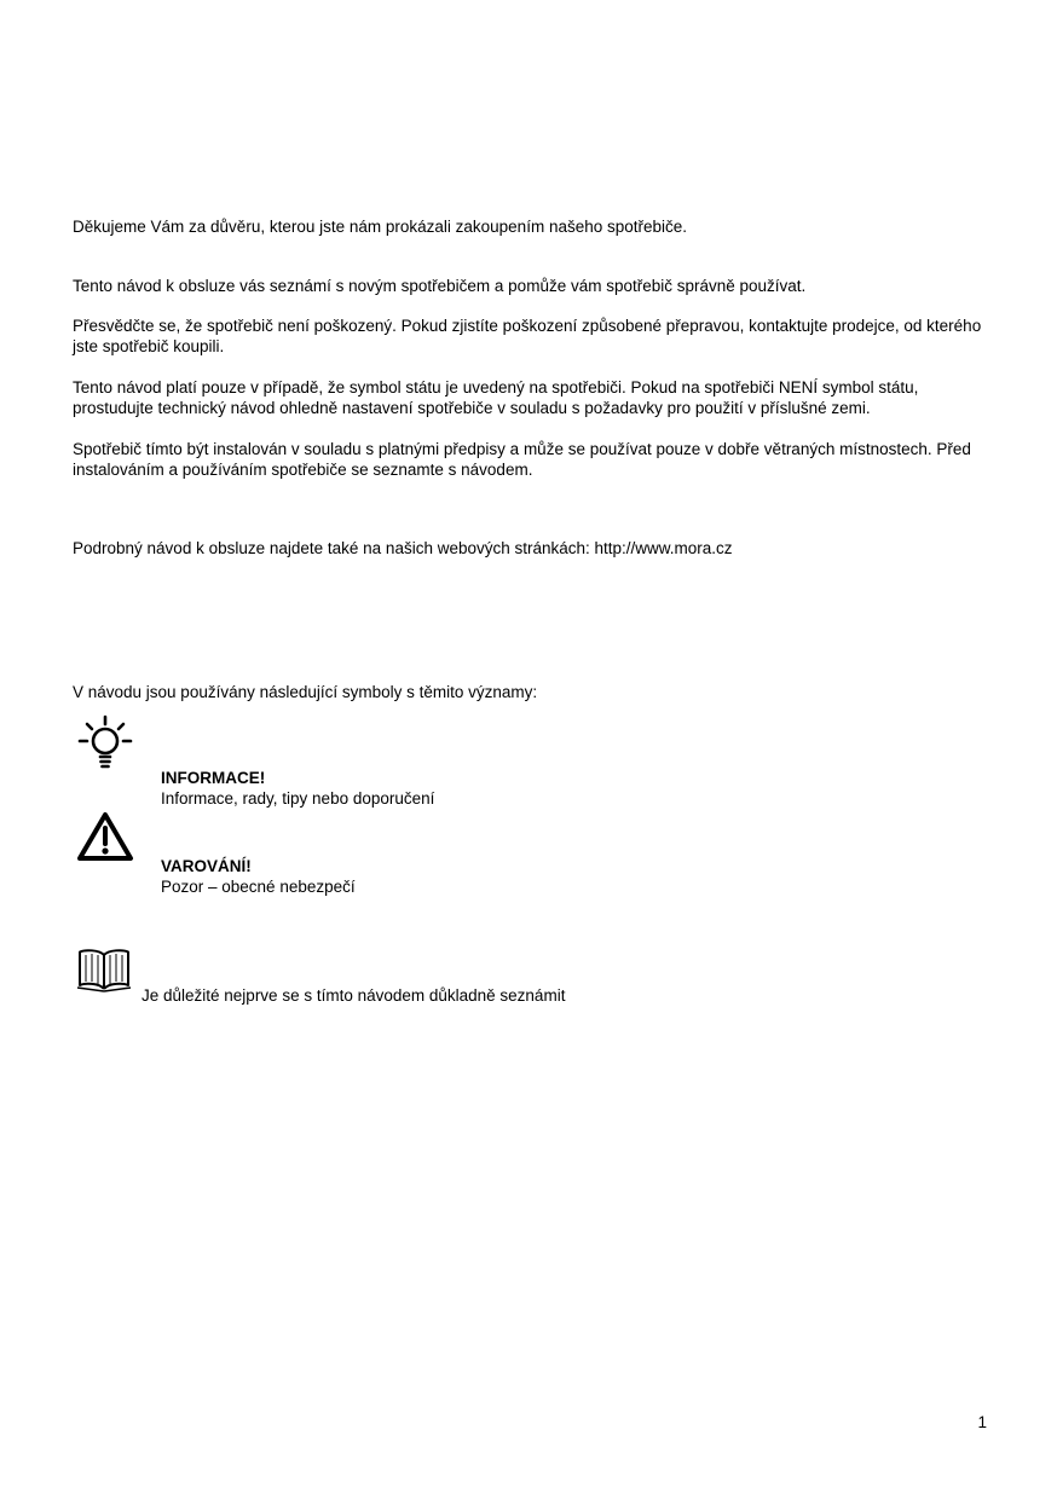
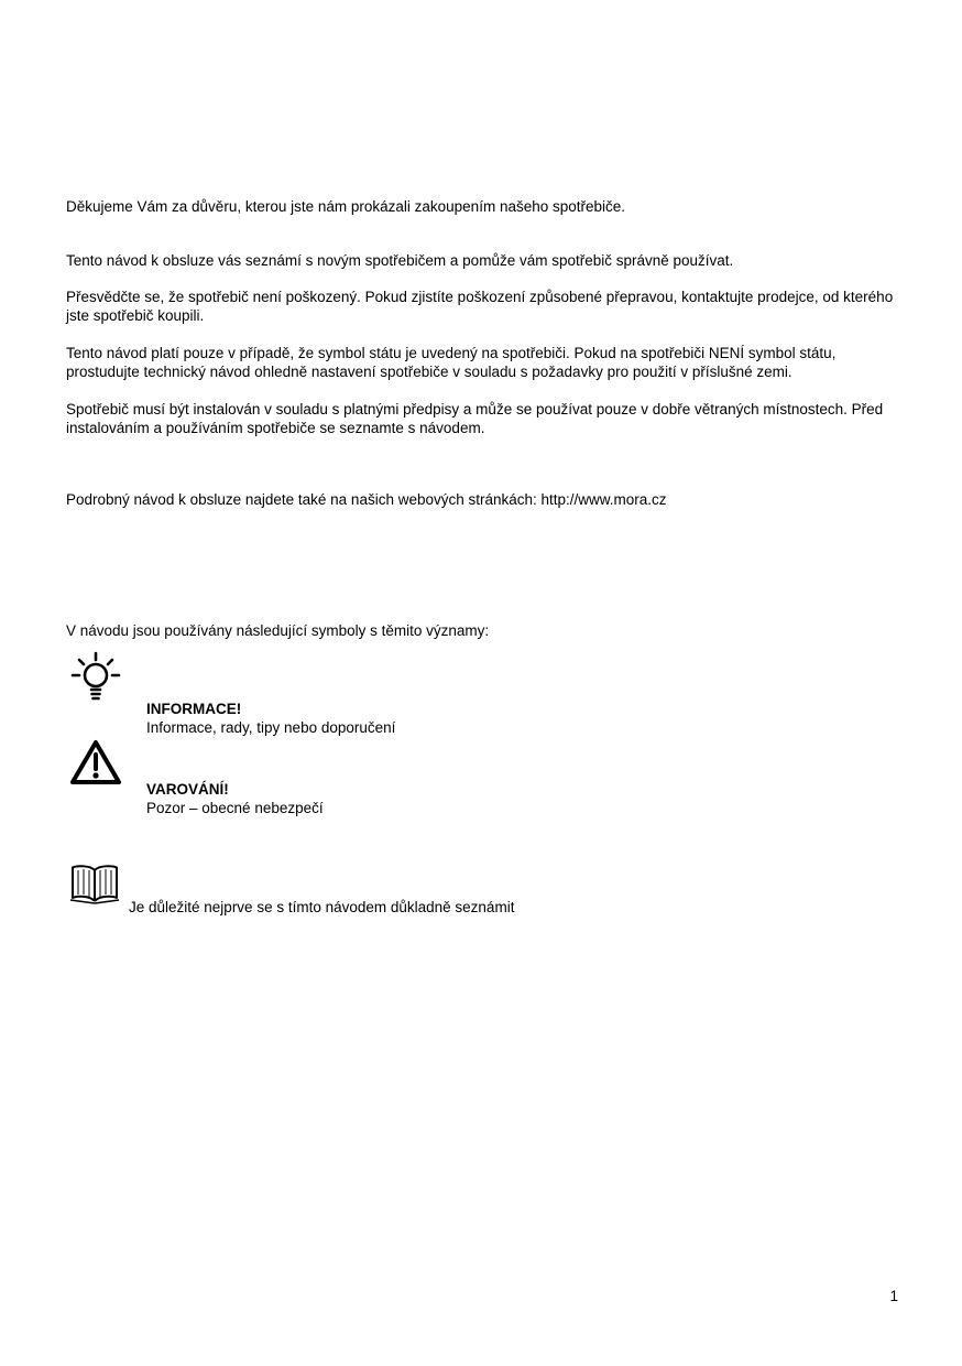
  Děkujeme Vám za důvěru, kterou jste nám prokázali zakoupením našeho spotřebiče.
  Tento návod k obsluze vás seznámí s novým spotřebičem a pomůže vám spotřebič správně používat.
  Přesvědčte se, že spotřebič není poškozený. Pokud zjistíte poškození způsobené přepravou, kontaktujte prodejce, od kterého jste spotřebič koupili.
  Tento návod platí pouze v případě, že symbol státu je uvedený na spotřebiči. Pokud na spotřebiči NENÍ symbol státu, prostudujte technický návod ohledně nastavení spotřebiče v souladu s požadavky pro použití v příslušné zemi.
- Spotřebič tímto být instalován v souladu s platnými předpisy a může se používat pouze v dobře větraných místnostech. Před instalováním a používáním spotřebiče se seznamte s návodem.
+ Spotřebič musí být instalován v souladu s platnými předpisy a může se používat pouze v dobře větraných místnostech. Před instalováním a používáním spotřebiče se seznamte s návodem.
  Podrobný návod k obsluze najdete také na našich webových stránkách: http://www.mora.cz
  V návodu jsou používány následující symboly s těmito významy:
  INFORMACE!
  Informace, rady, tipy nebo doporučení
  VAROVÁNÍ!
  Pozor – obecné nebezpečí
  Je důležité nejprve se s tímto návodem důkladně seznámit
  1
